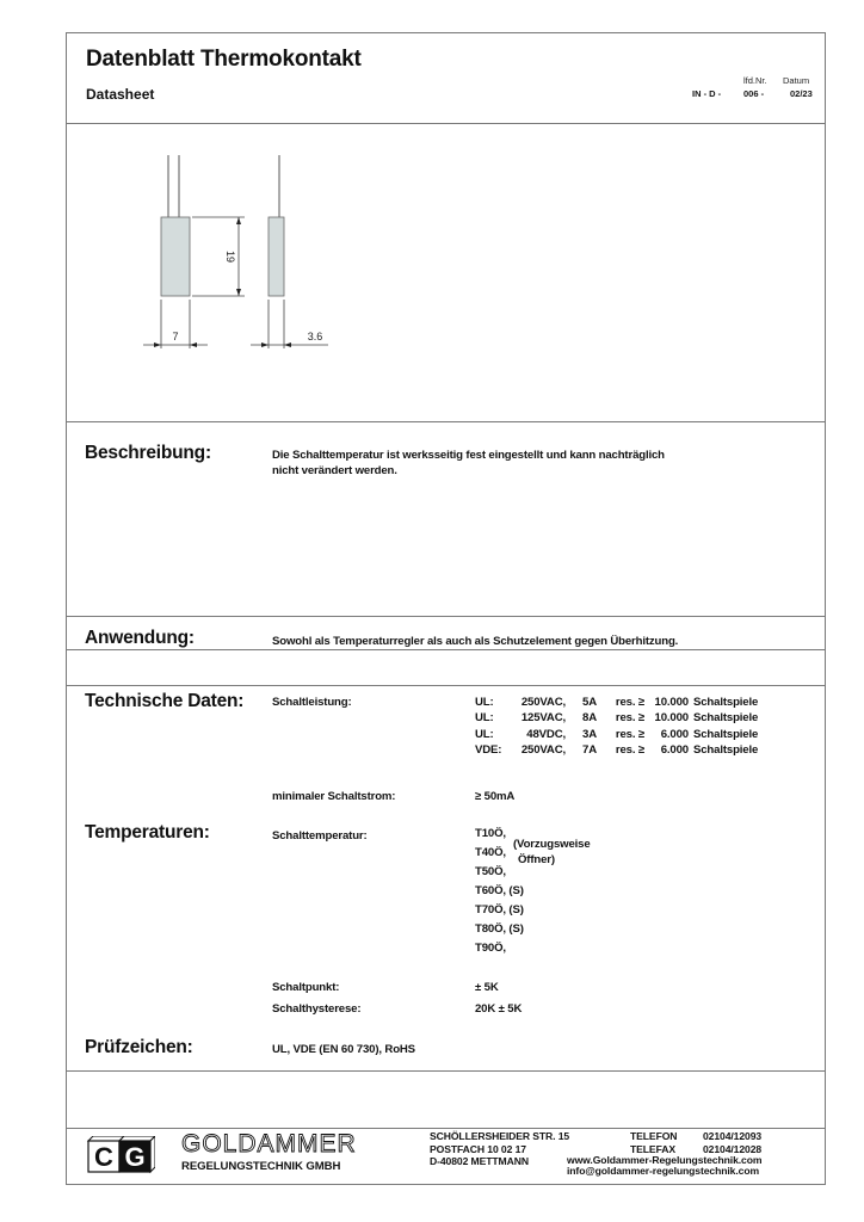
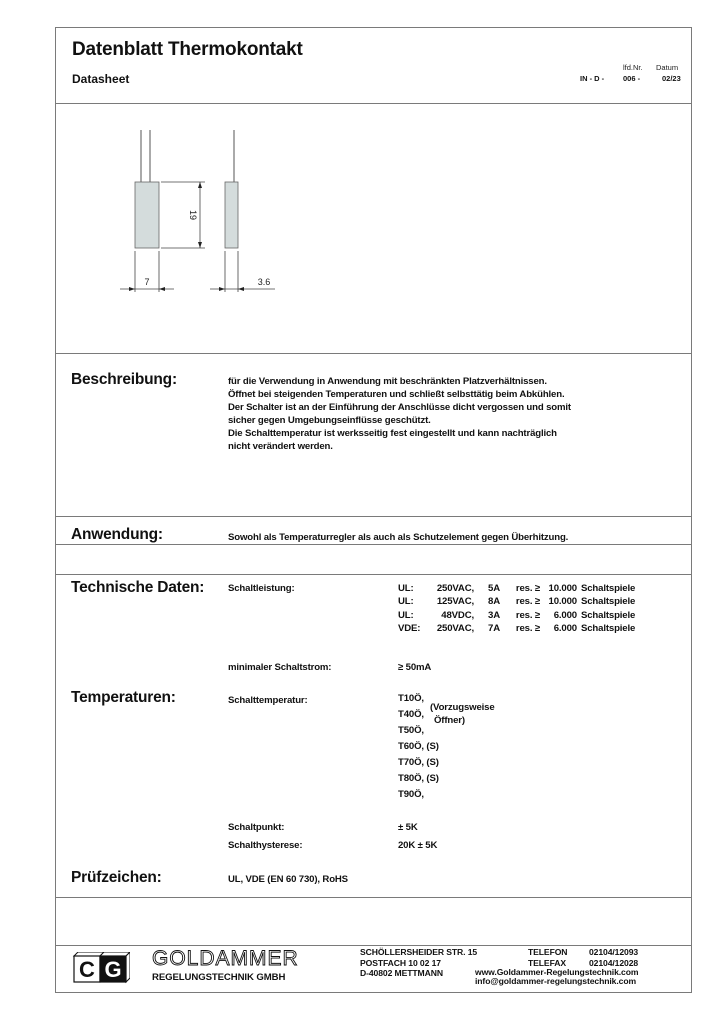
  Datenblatt Thermokontakt
  Datasheet
  lfd.Nr.
  Datum
  IN - D -
  006 -
  02/23
  7
  3.6
  Beschreibung:
+ für die Verwendung in Anwendung mit beschränkten Platzverhältnissen.
+ Öffnet bei steigenden Temperaturen und schließt selbsttätig beim Abkühlen.
+ Der Schalter ist an der Einführung der Anschlüsse dicht vergossen und somit
+ sicher gegen Umgebungseinflüsse geschützt.
  Die Schalttemperatur ist werksseitig fest eingestellt und kann nachträglich
  nicht verändert werden.
  Anwendung:
  Sowohl als Temperaturregler als auch als Schutzelement gegen Überhitzung.
  Technische Daten:
  Schaltleistung:
  UL:
  250VAC,
  5A
  res. ≥
  10.000
  Schaltspiele
  UL:
  125VAC,
  8A
  res. ≥
  10.000
  Schaltspiele
  UL:
  48VDC,
  3A
  res. ≥
  6.000
  Schaltspiele
  VDE:
  250VAC,
  7A
  res. ≥
  6.000
  Schaltspiele
  minimaler Schaltstrom:
  ≥ 50mA
  Temperaturen:
  Schalttemperatur:
  T10Ö,
  T40Ö,
  T50Ö,
  T60Ö, (S)
  T70Ö, (S)
  T80Ö, (S)
  T90Ö,
  (Vorzugsweise
  Öffner)
  Schaltpunkt:
  ± 5K
  Schalthysterese:
  20K ± 5K
  Prüfzeichen:
  UL, VDE (EN 60 730), RoHS
  C
  G
  GOLDAMMER
  REGELUNGSTECHNIK GMBH
  SCHÖLLERSHEIDER STR. 15
  POSTFACH 10 02 17
  D-40802 METTMANN
  TELEFON
  02104/12093
  TELEFAX
  02104/12028
  www.Goldammer-Regelungstechnik.com
  info@goldammer-regelungstechnik.com
